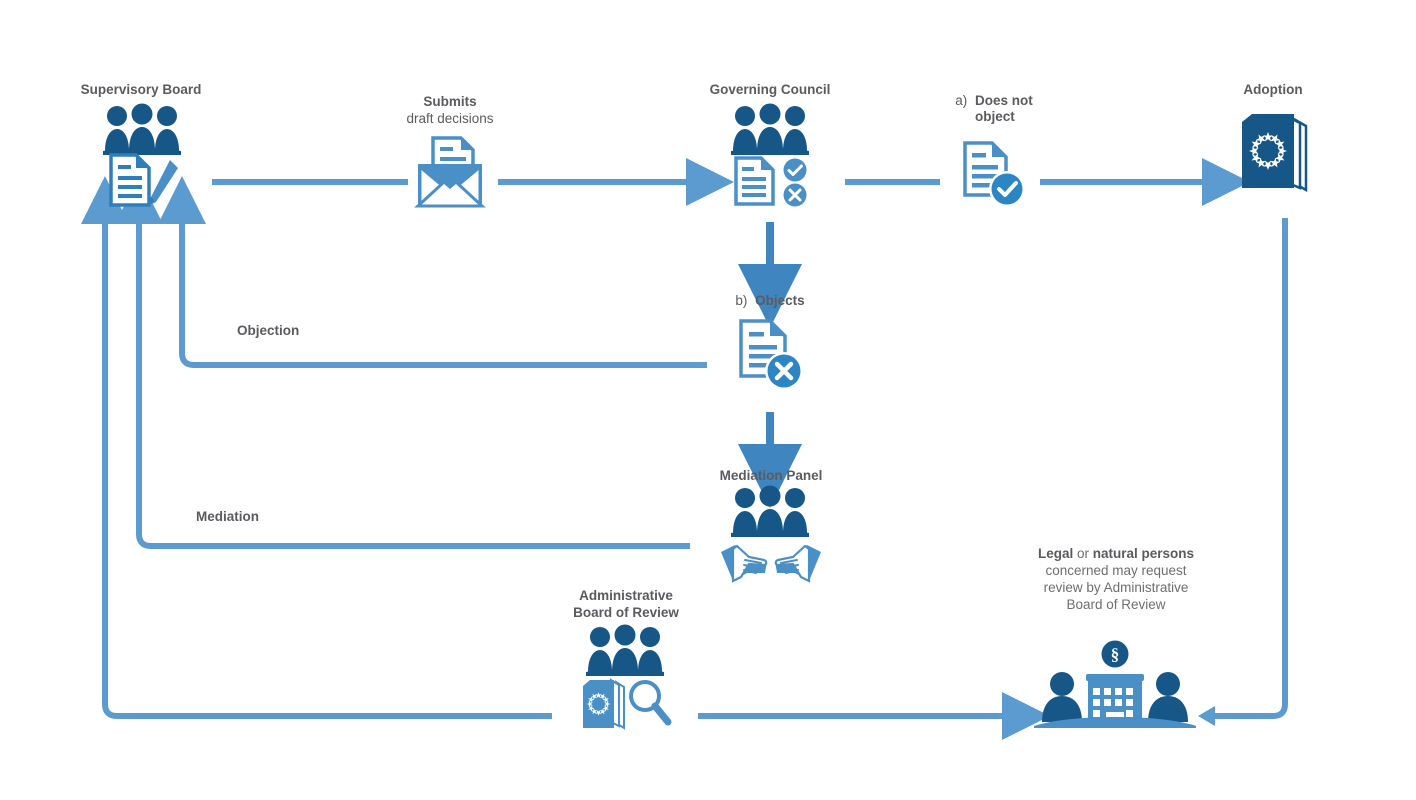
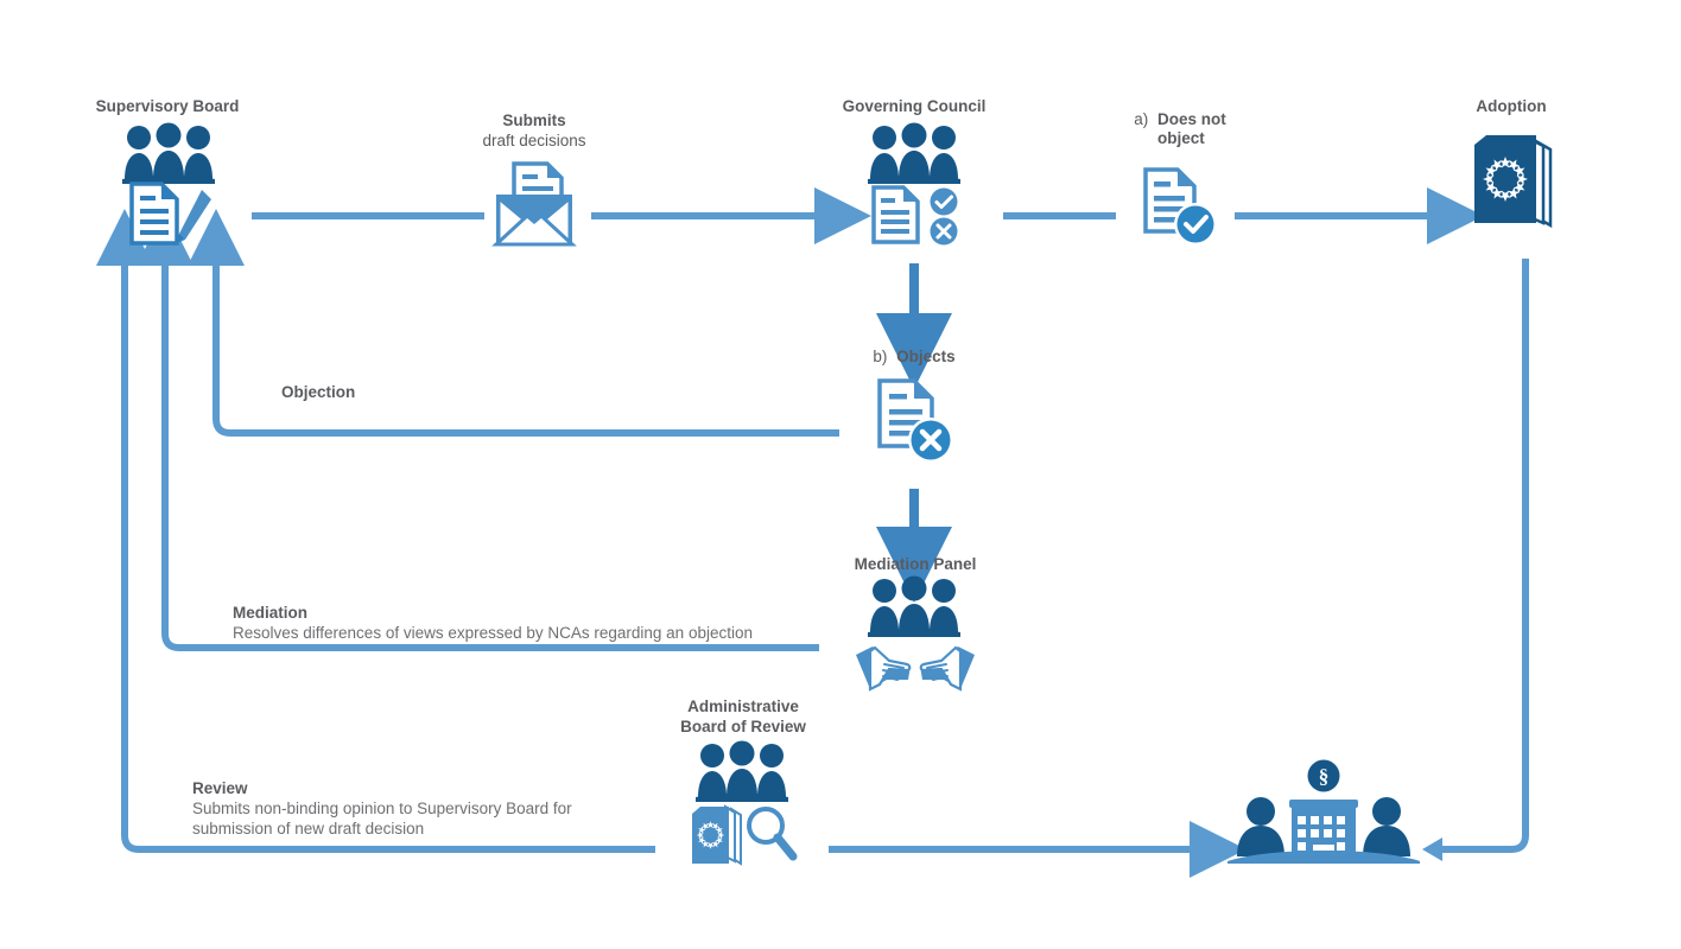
  Supervisory Board
  Submits
  draft decisions
  Governing Council
  a)
  Does not
  object
  Adoption
  b) Objects
  Mediation Panel
  Administrative
  Board of Review
- Legal or natural persons concerned may request review by Administrative Board of Review
  §
  Objection
  Mediation
+ Resolves differences of views expressed by NCAs regarding an objection
+ Review
+ Submits non-binding opinion to Supervisory Board for
+ submission of new draft decision
